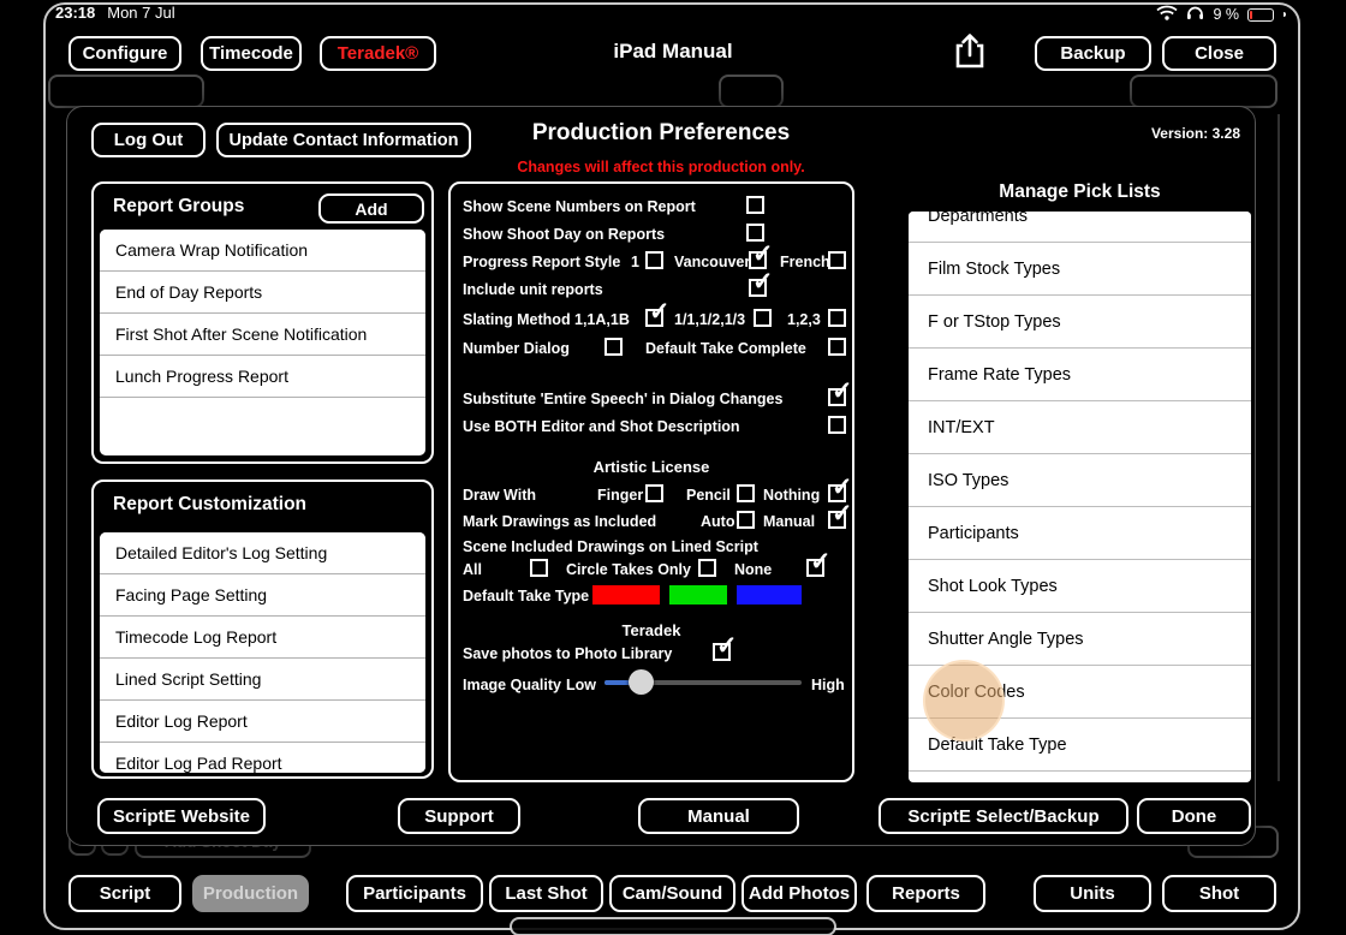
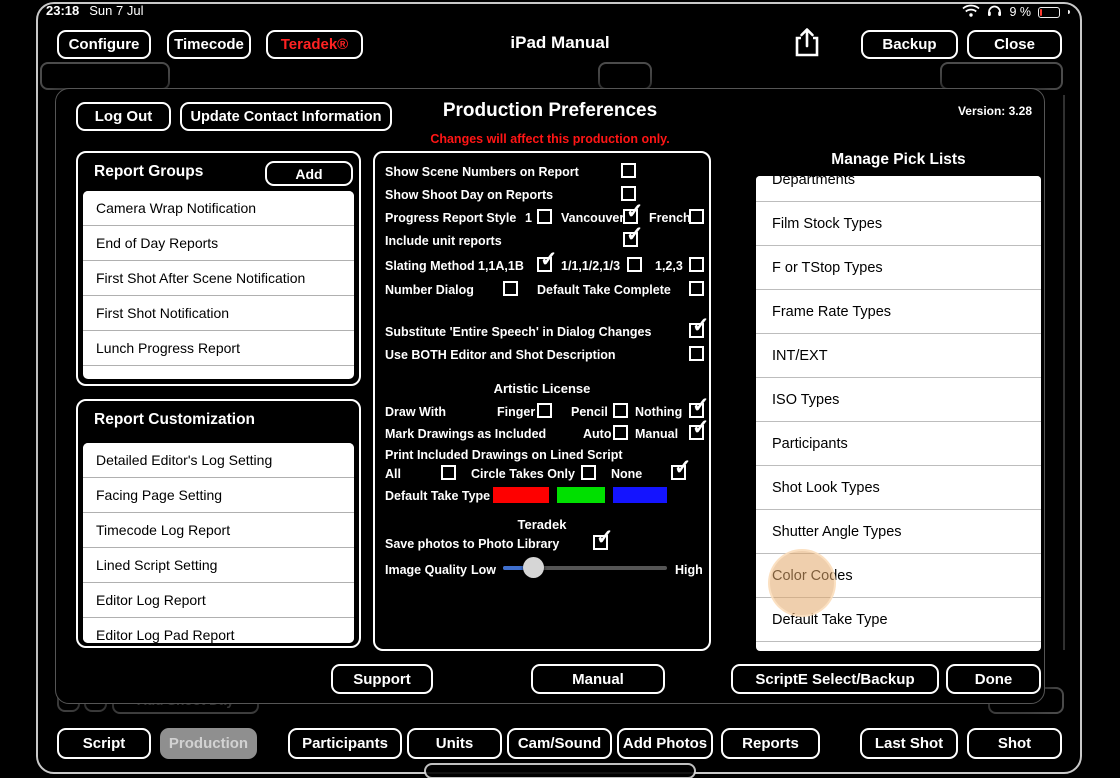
- 23:18 Mon 7 Jul
+ 23:18 Sun 7 Jul
  9 %
  Configure
  Timecode
  Teradek®
  iPad Manual
  Backup
  Close
  Log Out
  Update Contact Information
  Production Preferences
  Version: 3.28
  Changes will affect this production only.
  Report Groups
  Add
  Camera Wrap Notification
  End of Day Reports
  First Shot After Scene Notification
+ First Shot Notification
  Lunch Progress Report
  Report Customization
  Detailed Editor's Log Setting
  Facing Page Setting
  Timecode Log Report
  Lined Script Setting
  Editor Log Report
  Editor Log Pad Report
  Show Scene Numbers on Report
  Show Shoot Day on Reports
  Progress Report Style
  1
  Vancouver
  French
  Include unit reports
  Slating Method
  1,1A,1B
  1/1,1/2,1/3
  1,2,3
  Number Dialog
  Default Take Complete
  Substitute 'Entire Speech' in Dialog Changes
  Use BOTH Editor and Shot Description
  Artistic License
  Draw With
  Finger
  Pencil
  Nothing
  Mark Drawings as Included
  Auto
  Manual
- Scene Included Drawings on Lined Script
+ Print Included Drawings on Lined Script
  All
  Circle Takes Only
  None
  Default Take Type
  Teradek
  Save photos to Photo Library
  Image Quality
  Low
  High
  Manage Pick Lists
  Departments
  Film Stock Types
  F or TStop Types
  Frame Rate Types
  INT/EXT
  ISO Types
  Participants
  Shot Look Types
  Shutter Angle Types
  Color Codes
  Default Take Type
- ScriptE Website
  Support
  Manual
  ScriptE Select/Backup
  Done
  Script
  Production
  Participants
- Last Shot
+ Units
  Cam/Sound
  Add Photos
  Reports
- Units
+ Last Shot
  Shot
